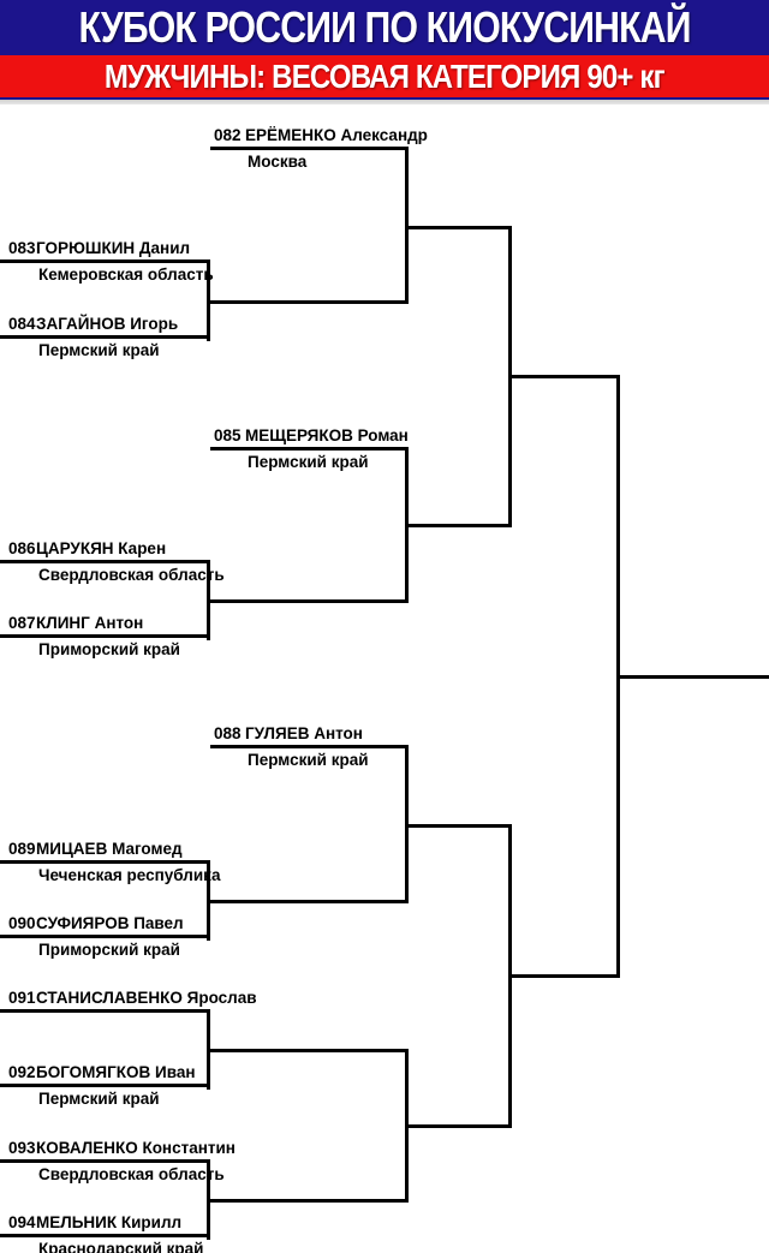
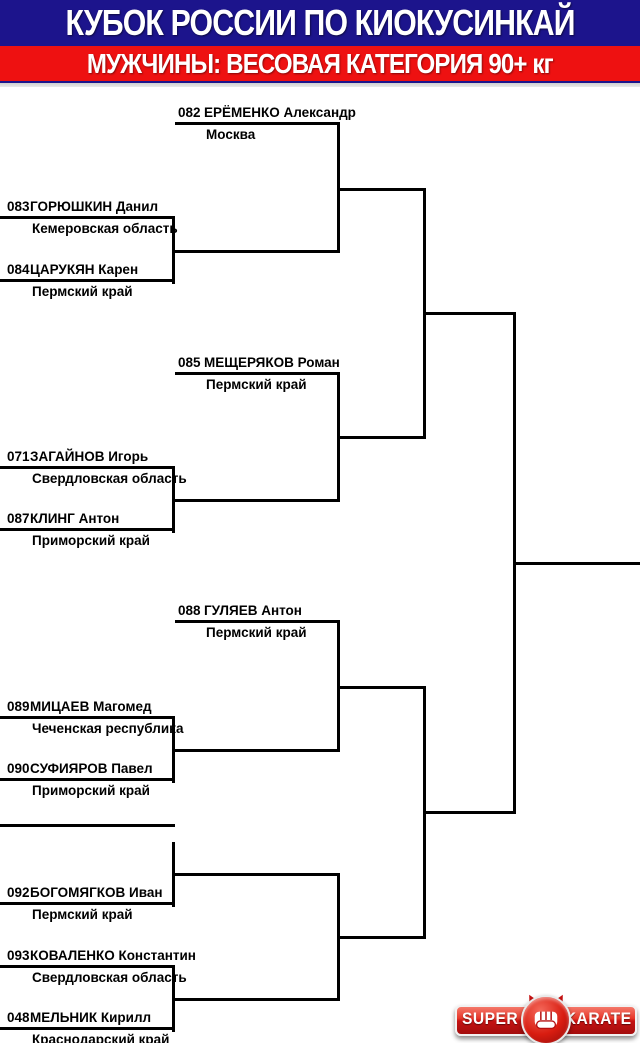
  КУБОК РОССИИ ПО КИОКУСИНКАЙ
  МУЖЧИНЫ: ВЕСОВАЯ КАТЕГОРИЯ 90+ кг
  082
  ЕРЁМЕНКО Александр
  Москва
  083
  ГОРЮШКИН Данил
  Кемеровская област
  084
- ЗАГАЙНОВ Игорь
+ ЦАРУКЯН Карен
  Пермский край
  085
  МЕЩЕРЯКОВ Роман
  Пермский край
- 086
+ 071
- ЦАРУКЯН Карен
+ ЗАГАЙНОВ Игорь
  Свердловская область
  087
  КЛИНГ Антон
  Приморский край
  088
  ГУЛЯЕВ Антон
  Пермский край
  089
  МИЦАЕВ Магомед
  Чеченская республиа
  090
  СУФИЯРОВ Павел
  Приморский край
- 091
- СТАНИСЛАВЕНКО Ярослав
  092
  БОГОМЯГКОВ Иван
  Пермский край
  093
  КОВАЛЕНКО Константин
  Свердловская область
- 094
+ 048
  МЕЛЬНИК Кирилл
  Краснодарский край
+ SUPER
+ KARATE
